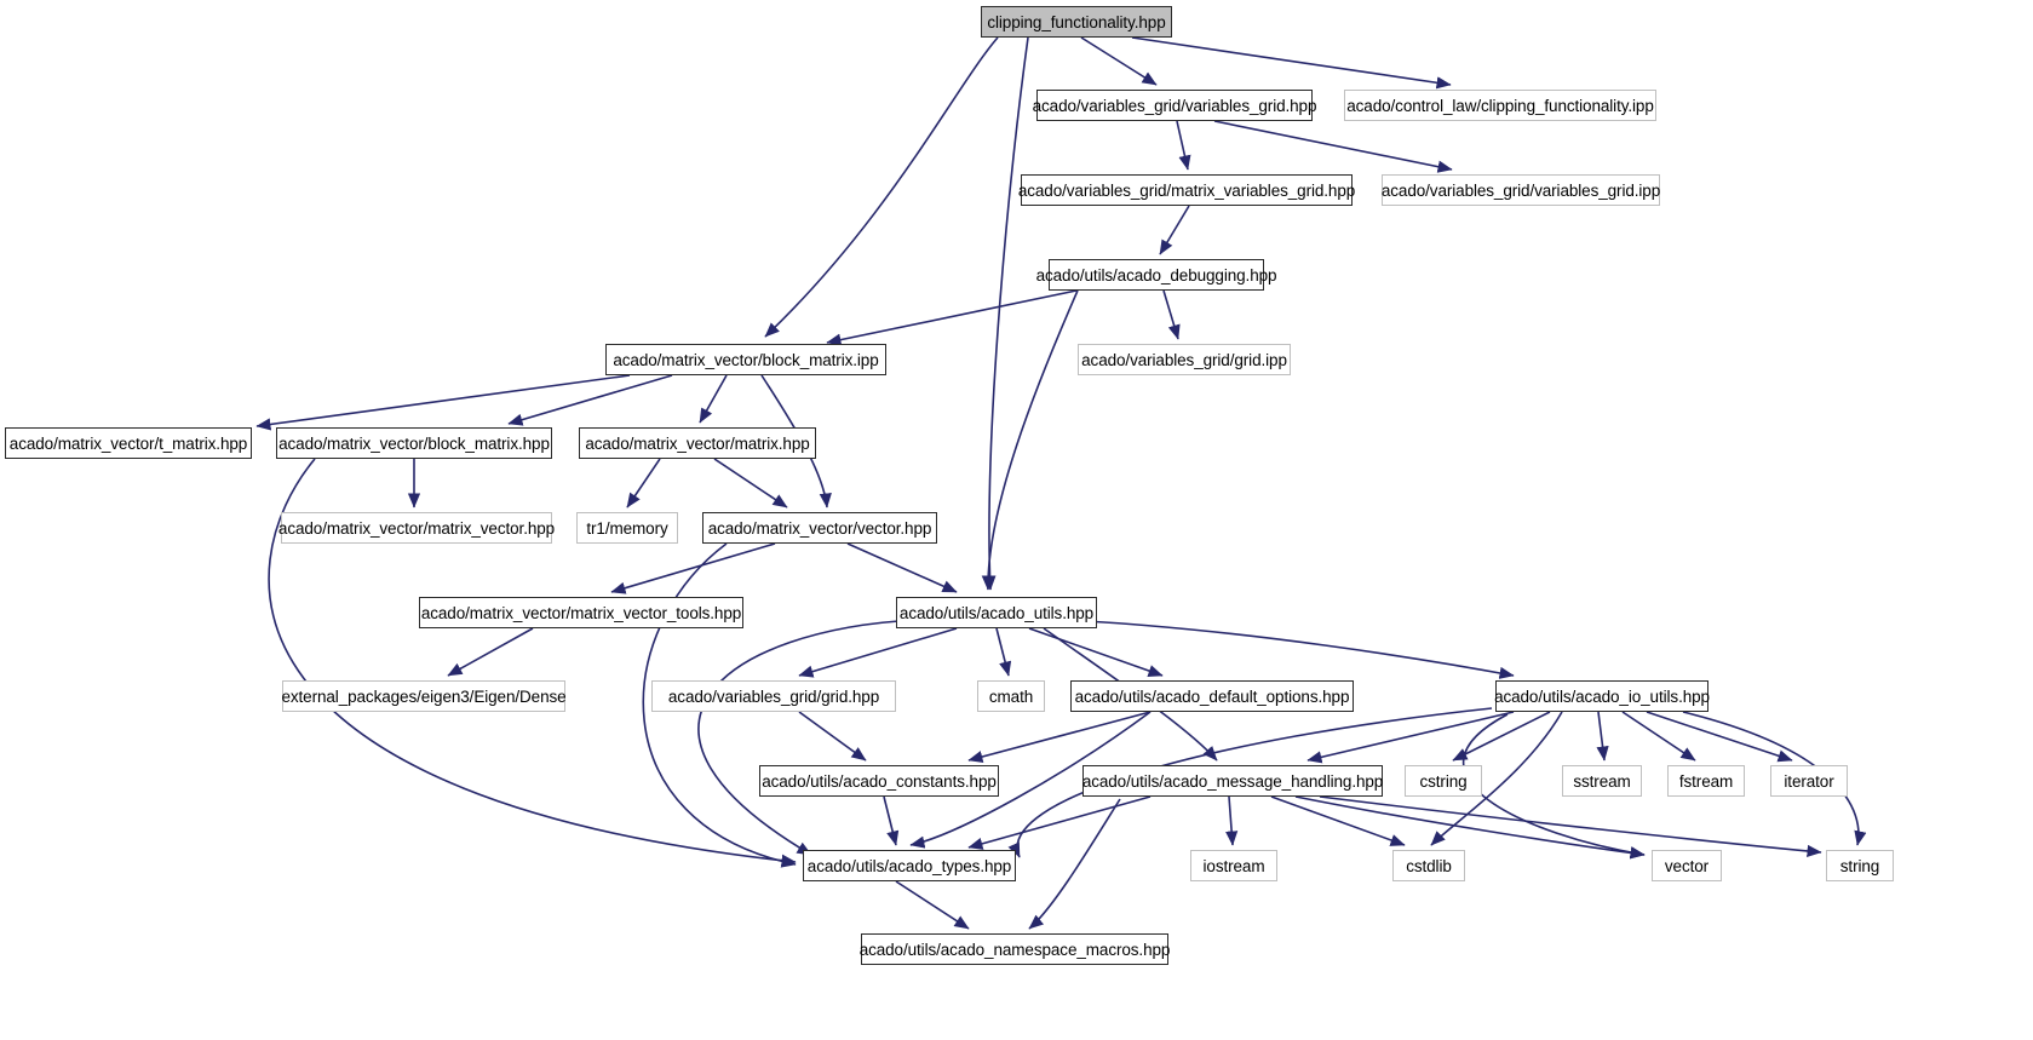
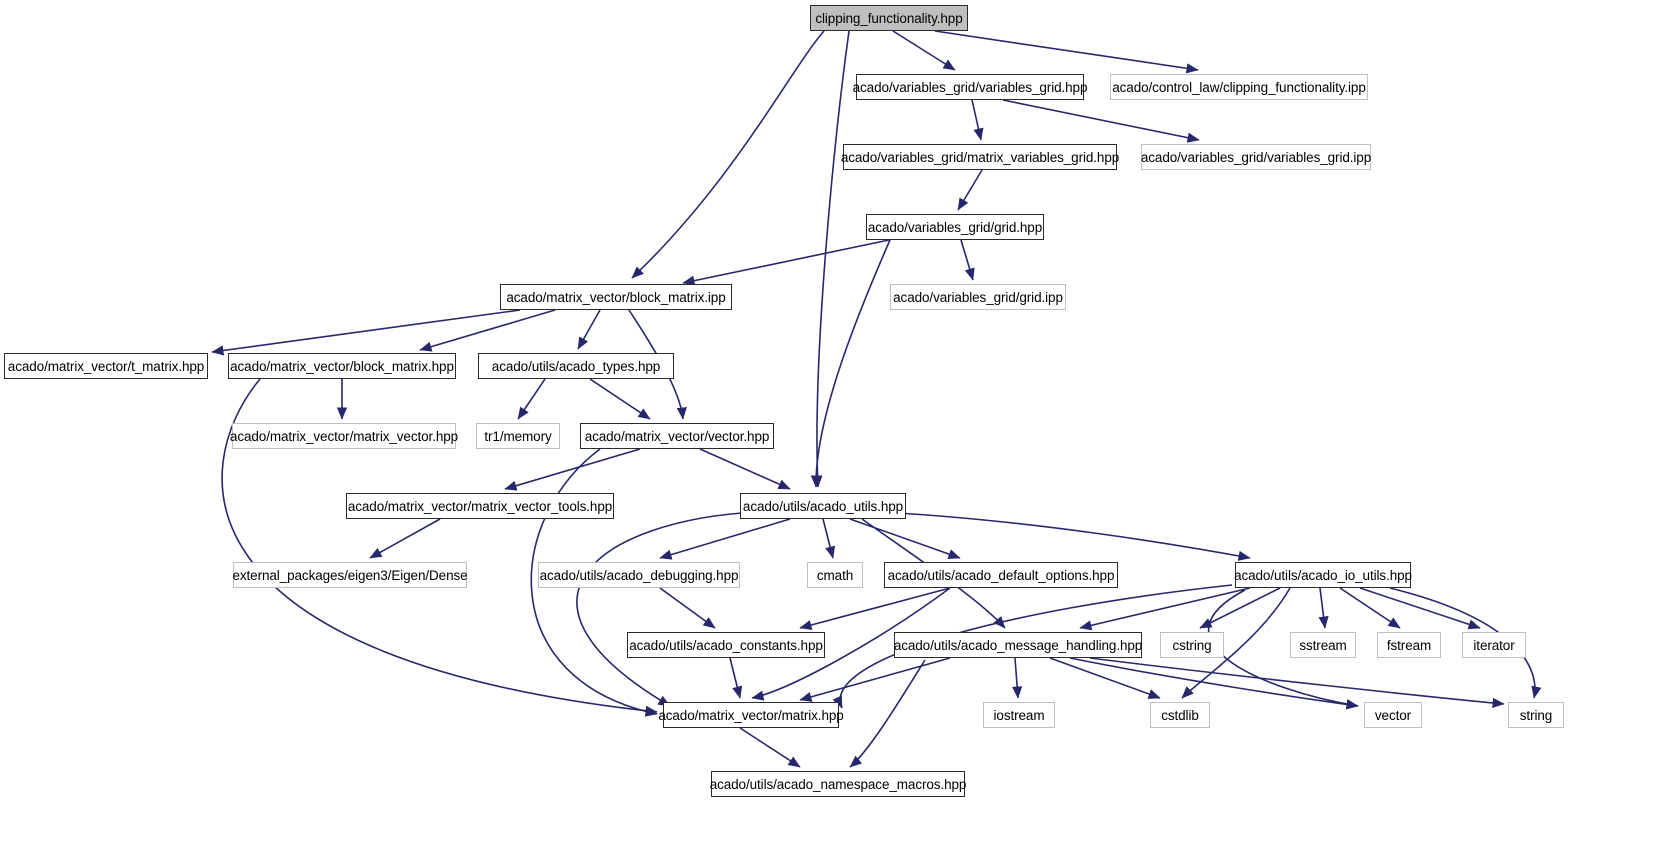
  clipping_functionality.hpp
  acado/variables_grid/variables_grid.hpp
  acado/control_law/clipping_functionality.ipp
  acado/variables_grid/matrix_variables_grid.hpp
  acado/variables_grid/variables_grid.ipp
- acado/utils/acado_debugging.hpp
+ acado/variables_grid/grid.hpp
  acado/variables_grid/grid.ipp
  acado/matrix_vector/block_matrix.ipp
  acado/matrix_vector/t_matrix.hpp
  acado/matrix_vector/block_matrix.hpp
- acado/matrix_vector/matrix.hpp
+ acado/utils/acado_types.hpp
  acado/matrix_vector/matrix_vector.hpp
  tr1/memory
  acado/matrix_vector/vector.hpp
  acado/matrix_vector/matrix_vector_tools.hpp
  acado/utils/acado_utils.hpp
  external_packages/eigen3/Eigen/Dense
- acado/variables_grid/grid.hpp
+ acado/utils/acado_debugging.hpp
  cmath
  acado/utils/acado_default_options.hpp
  acado/utils/acado_io_utils.hpp
  acado/utils/acado_constants.hpp
  acado/utils/acado_message_handling.hpp
  cstring
  sstream
  fstream
  iterator
- acado/utils/acado_types.hpp
+ acado/matrix_vector/matrix.hpp
  iostream
  cstdlib
  vector
  string
  acado/utils/acado_namespace_macros.hpp
